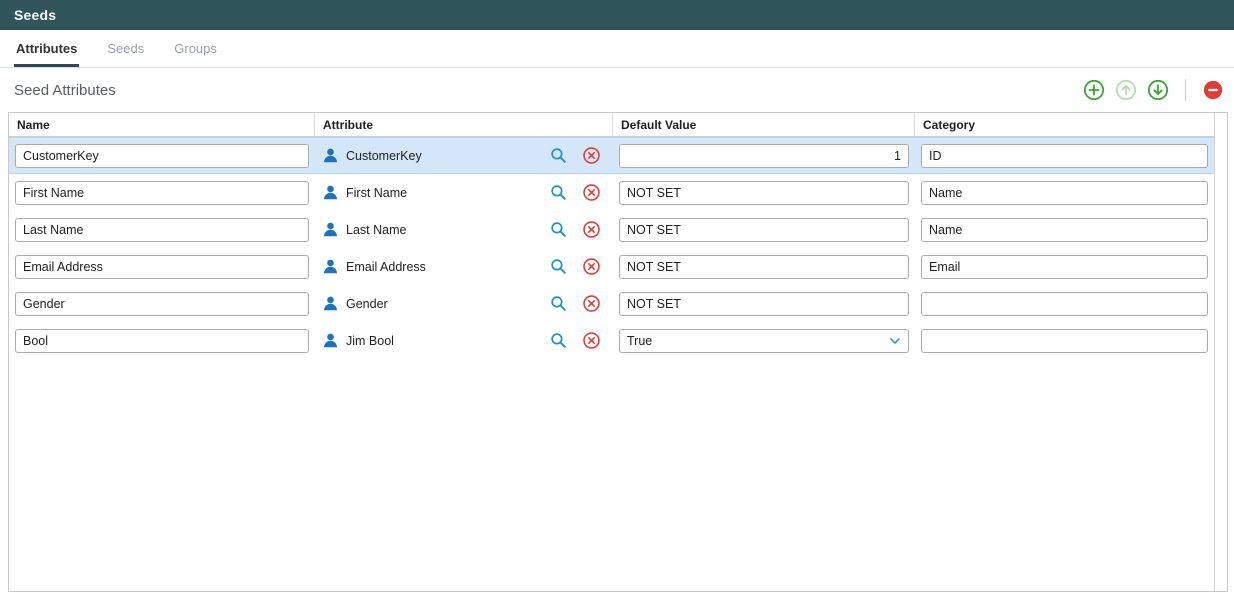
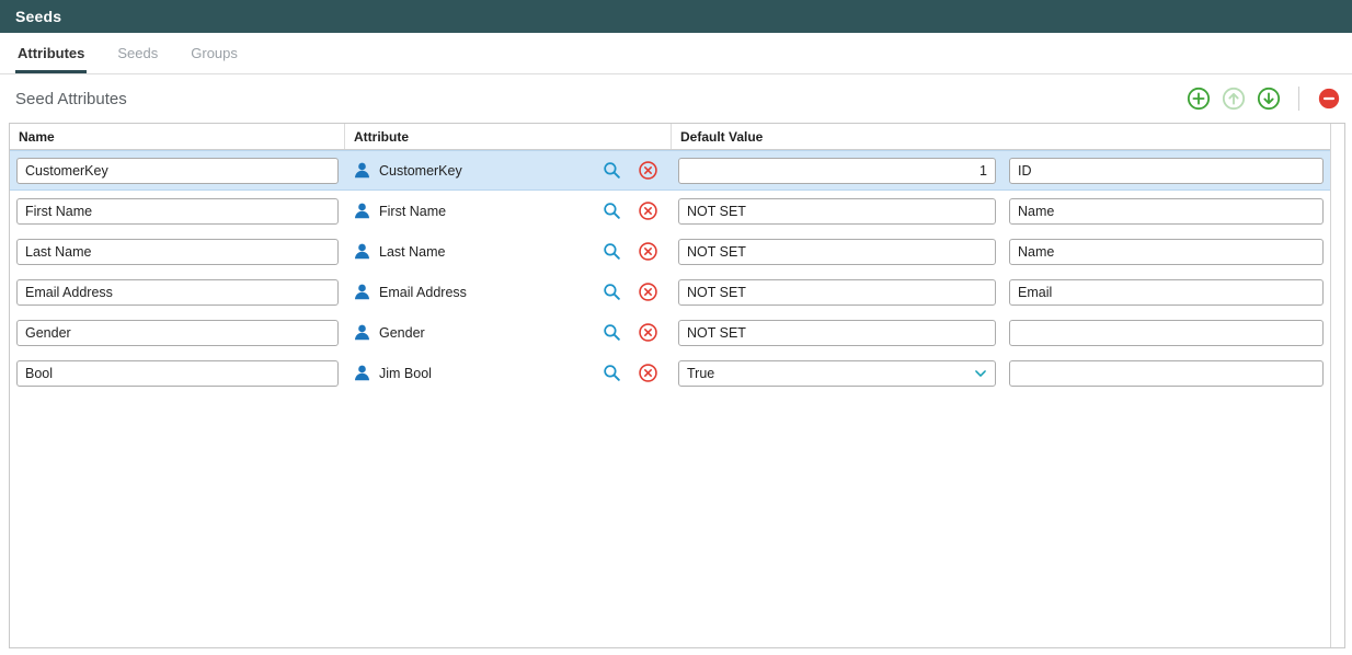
  Seeds
  Attributes
  Seeds
  Groups
  Seed Attributes
  Name
  Attribute
  Default Value
- Category
  CustomerKey
  CustomerKey
  1
  ID
  First Name
  First Name
  NOT SET
  Name
  Last Name
  Last Name
  NOT SET
  Name
  Email Address
  Email Address
  NOT SET
  Email
  Gender
  Gender
  NOT SET
  Bool
  Jim Bool
  True
